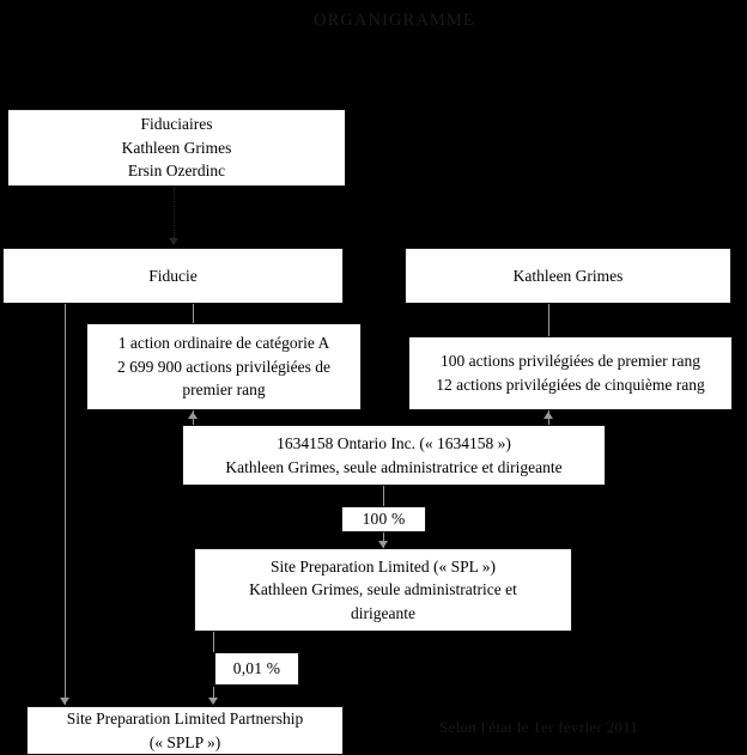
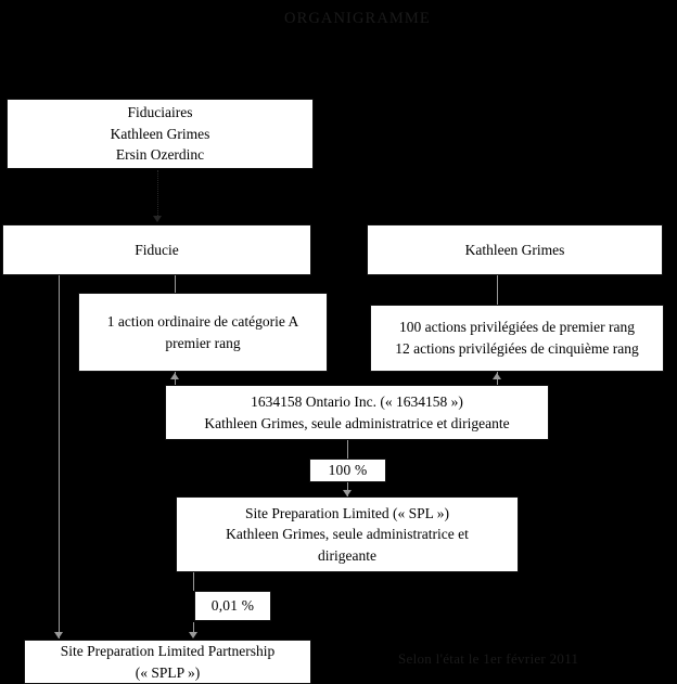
  ORGANIGRAMME
  Fiduciaires
  Kathleen Grimes
  Ersin Ozerdinc
  Fiducie
  Kathleen Grimes
  1 action ordinaire de catégorie A
- 2 699 900 actions privilégiées de
  premier rang
  100 actions privilégiées de premier rang
  12 actions privilégiées de cinquième rang
  1634158 Ontario Inc. (« 1634158 »)
  Kathleen Grimes, seule administratrice et dirigeante
  100 %
  Site Preparation Limited (« SPL »)
  Kathleen Grimes, seule administratrice et
  dirigeante
  0,01 %
  Site Preparation Limited Partnership
  (« SPLP »)
  Selon l'état le 1er février 2011
